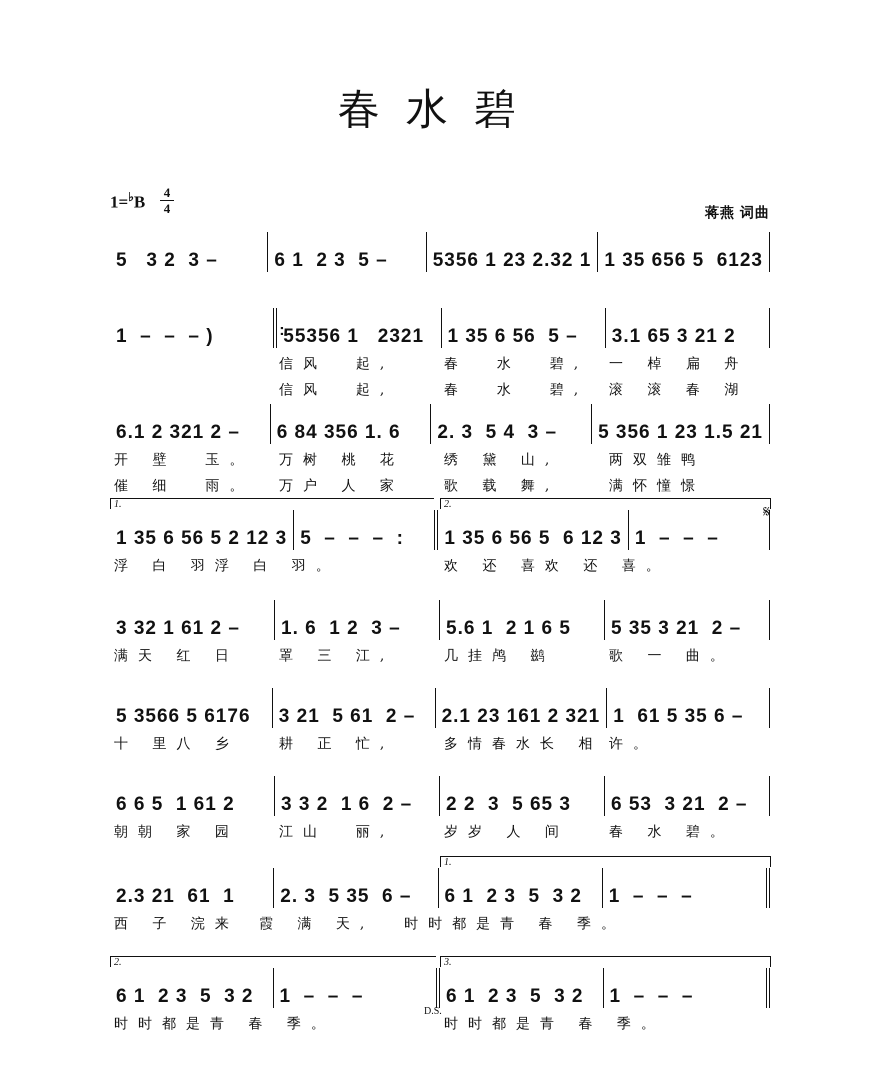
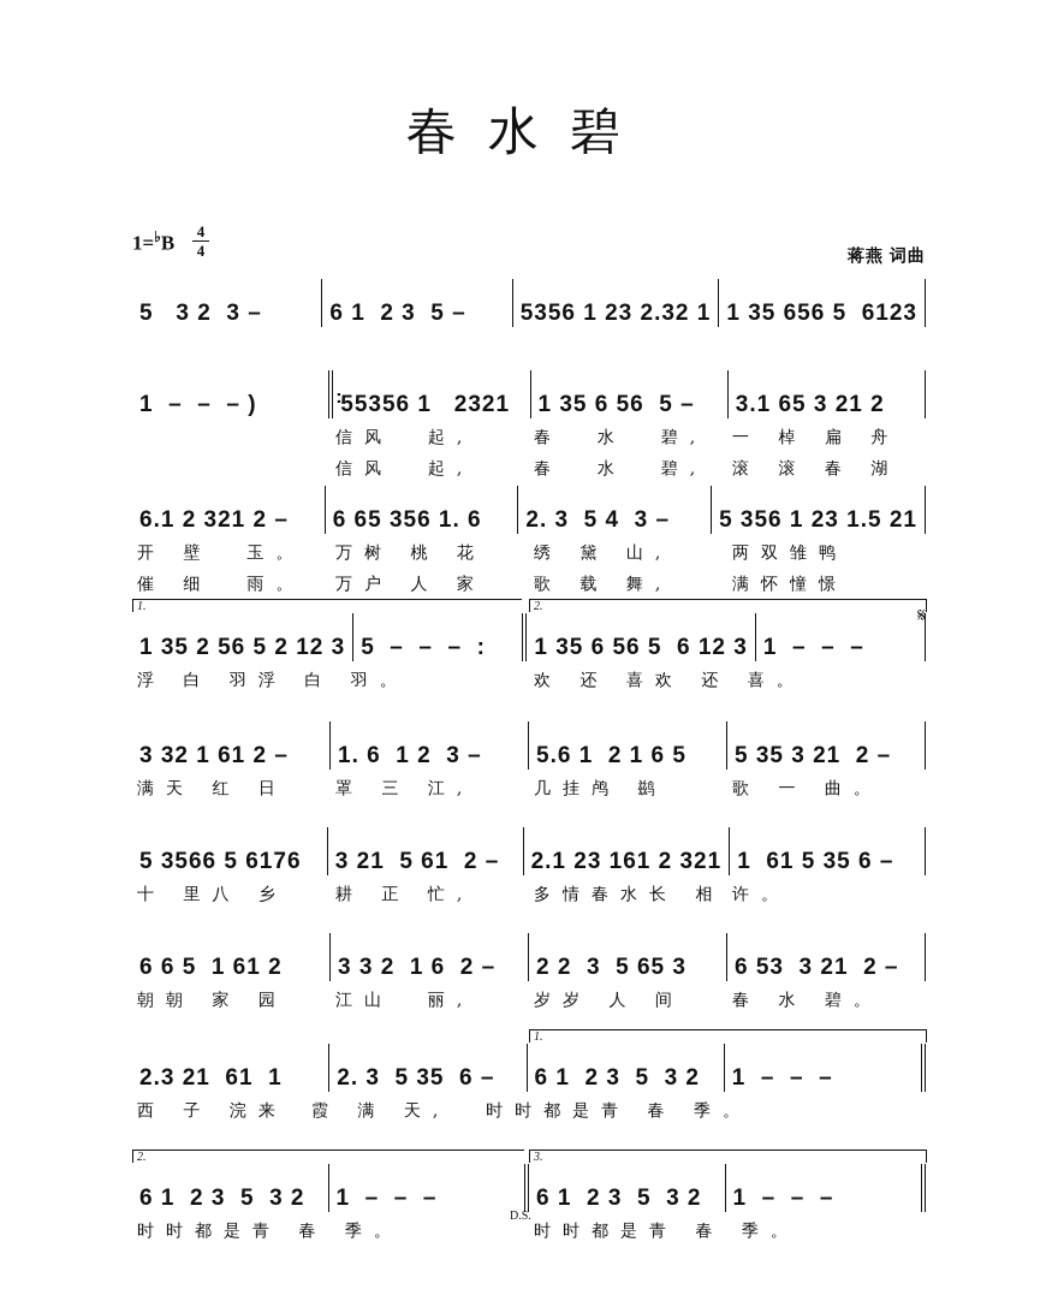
  春水碧
  1=♭B
  4
  4
  蒋燕 词曲
  5 3 2 3 –
  6 1 2 3 5 –
  5356 1 23 2.32 1
  1 35 656 5 6123
  1 – – – )
  55356 1 2321
  1 35 6 56 5 –
  3.1 65 3 21 2
  信风 起,
  春 水 碧,
  一 棹 扁 舟
  信风 起,
  春 水 碧,
  滚 滚 春 湖
  6.1 2 321 2 –
- 6 84 356 1. 6
+ 6 65 356 1. 6
  2. 3 5 4 3 –
  5 356 1 23 1.5 21
  开 壁 玉。
  万树 桃 花
  绣 黛 山,
  两双雏鸭
  催 细 雨。
  万户 人 家
  歌 载 舞,
  满怀憧憬
  1.
  2.
  𝄋
- 1 35 6 56 5 2 12 3
+ 1 35 2 56 5 2 12 3
  5 – – – :
  1 35 6 56 5 6 12 3
  1 – – –
  浮 白 羽浮 白 羽。
  欢 还 喜欢 还 喜。
  3 32 1 61 2 –
  1. 6 1 2 3 –
  5.6 1 2 1 6 5
  5 35 3 21 2 –
  满天 红 日
  罩 三 江,
  几挂鸬 鹚
  歌 一 曲。
  5 3566 5 6176
  3 21 5 61 2 –
  2.1 23 161 2 321
  1 61 5 35 6 –
  十 里八 乡
  耕 正 忙,
  多情春水长 相
  许。
  6 6 5 1 61 2
  3 3 2 1 6 2 –
  2 2 3 5 65 3
  6 53 3 21 2 –
  朝朝 家 园
  江山 丽,
  岁岁 人 间
  春 水 碧。
  1.
  2.3 21 61 1
  2. 3 5 35 6 –
  6 1 2 3 5 3 2
  1 – – –
  西 子 浣来
  霞 满 天,
  时时都是青 春 季。
  2.
  3.
  D.S.
  6 1 2 3 5 3 2
  1 – – –
  6 1 2 3 5 3 2
  1 – – –
  时时都是青 春 季。
  时时都是青 春 季。
